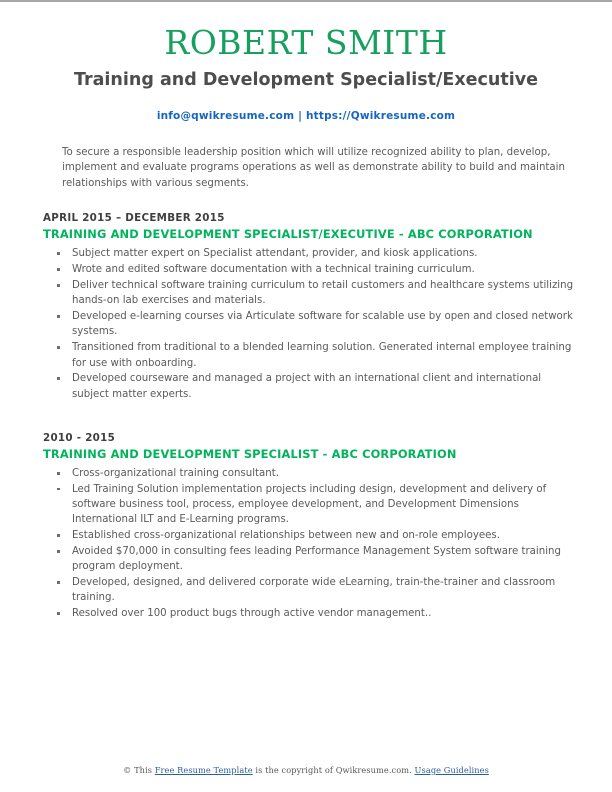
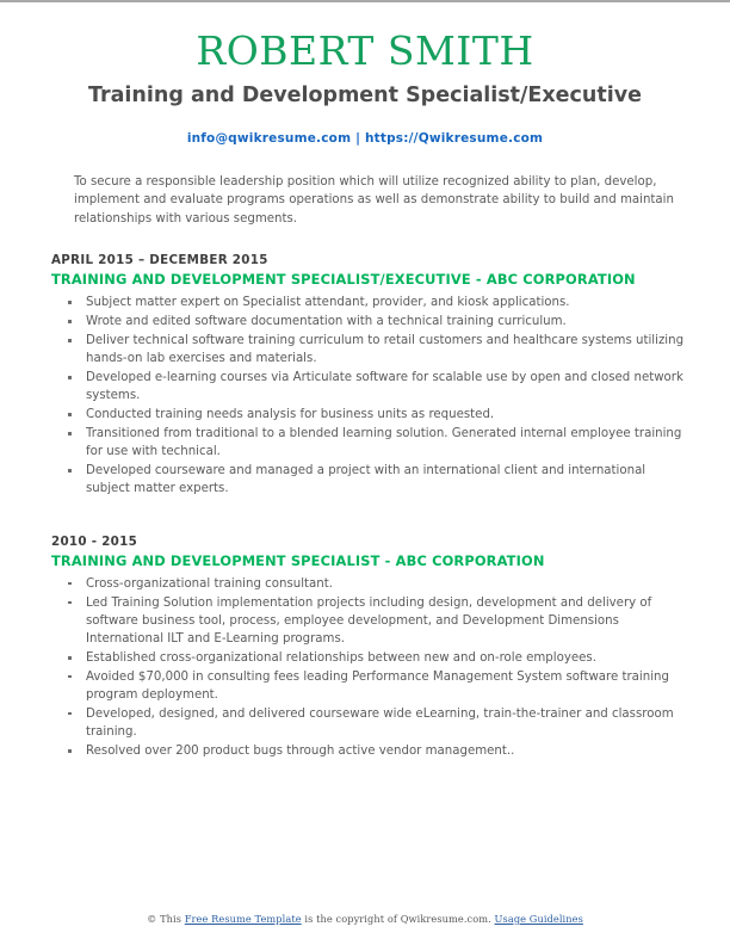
  ROBERT SMITH
  Training and Development Specialist/Executive
  info@qwikresume.com | https://Qwikresume.com
  To secure a responsible leadership position which will utilize recognized ability to plan, develop, implement and evaluate programs operations as well as demonstrate ability to build and maintain relationships with various segments.
  APRIL 2015 – DECEMBER 2015
  TRAINING AND DEVELOPMENT SPECIALIST/EXECUTIVE - ABC CORPORATION
  Subject matter expert on Specialist attendant, provider, and kiosk applications.
  Wrote and edited software documentation with a technical training curriculum.
  Deliver technical software training curriculum to retail customers and healthcare systems utilizing hands-on lab exercises and materials.
  Developed e-learning courses via Articulate software for scalable use by open and closed network systems.
+ Conducted training needs analysis for business units as requested.
- Transitioned from traditional to a blended learning solution. Generated internal employee training for use with onboarding.
+ Transitioned from traditional to a blended learning solution. Generated internal employee training for use with technical.
  Developed courseware and managed a project with an international client and international subject matter experts.
  2010 - 2015
  TRAINING AND DEVELOPMENT SPECIALIST - ABC CORPORATION
  Cross-organizational training consultant.
  Led Training Solution implementation projects including design, development and delivery of software business tool, process, employee development, and Development Dimensions International ILT and E-Learning programs.
  Established cross-organizational relationships between new and on-role employees.
  Avoided $70,000 in consulting fees leading Performance Management System software training program deployment.
- Developed, designed, and delivered corporate wide eLearning, train-the-trainer and classroom training.
+ Developed, designed, and delivered courseware wide eLearning, train-the-trainer and classroom training.
- Resolved over 100 product bugs through active vendor management..
+ Resolved over 200 product bugs through active vendor management..
  © This Free Resume Template is the copyright of Qwikresume.com. Usage Guidelines
